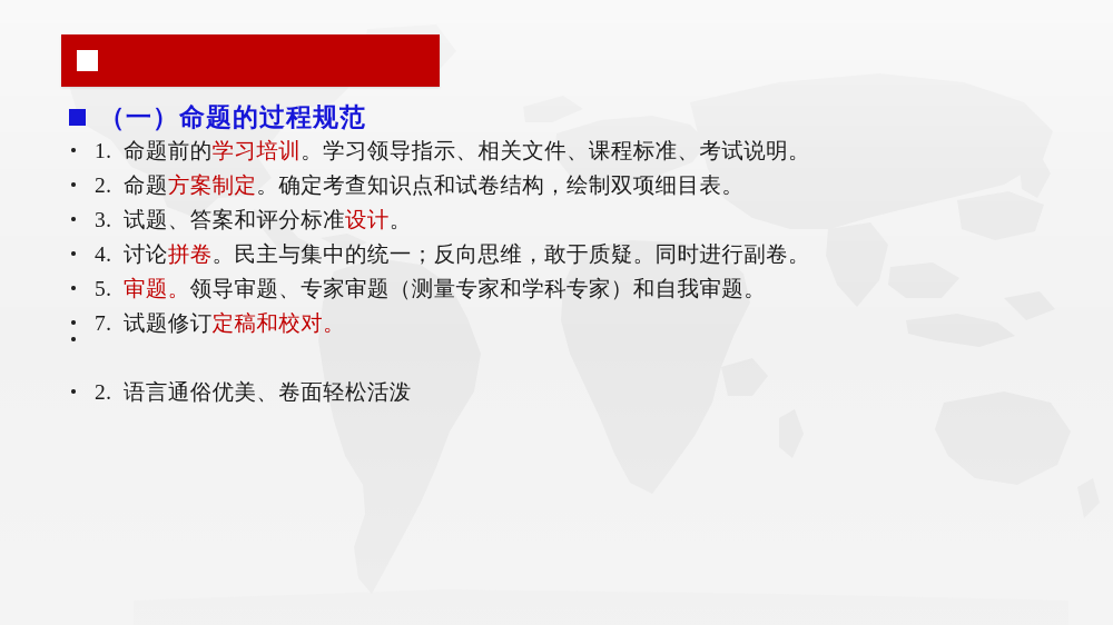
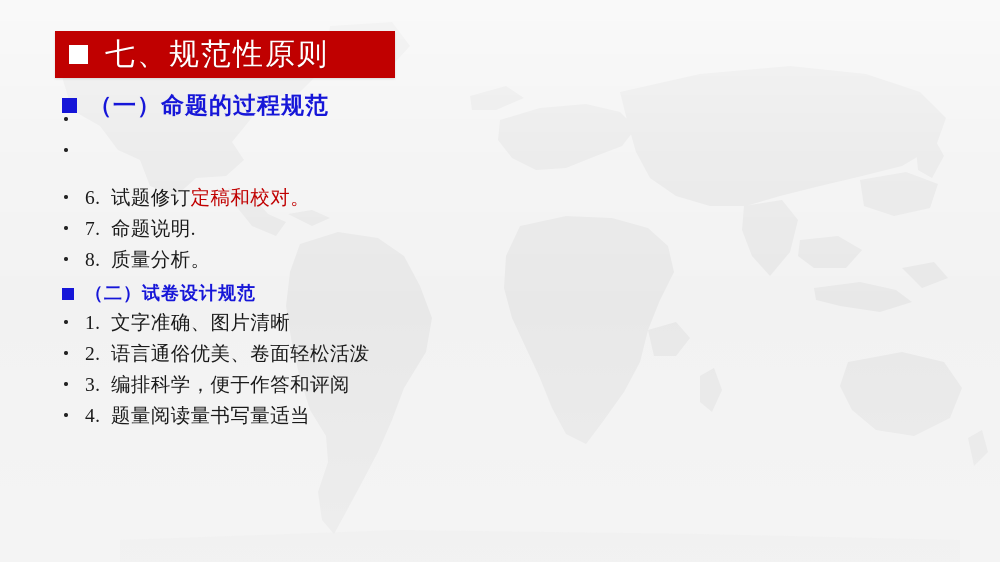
+ 七、规范性原则
  （一）命题的过程规范
- 1. 命题前的学习培训。学习领导指示、相关文件、课程标准、考试说明。
- 2. 命题方案制定。确定考查知识点和试卷结构，绘制双项细目表。
- 3. 试题、答案和评分标准设计。
- 4. 讨论拼卷。民主与集中的统一；反向思维，敢于质疑。同时进行副卷。
- 5. 审题。领导审题、专家审题（测量专家和学科专家）和自我审题。
- 7. 试题修订定稿和校对。
+ 6. 试题修订定稿和校对。
+ 7. 命题说明.
+ 8. 质量分析。
+ （二）试卷设计规范
+ 1. 文字准确、图片清晰
  2. 语言通俗优美、卷面轻松活泼
+ 3. 编排科学，便于作答和评阅
+ 4. 题量阅读量书写量适当
